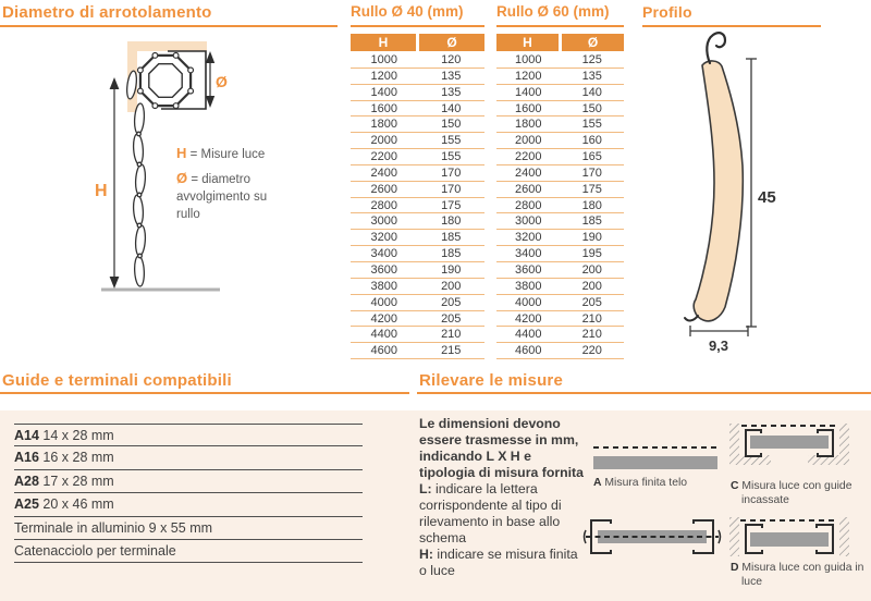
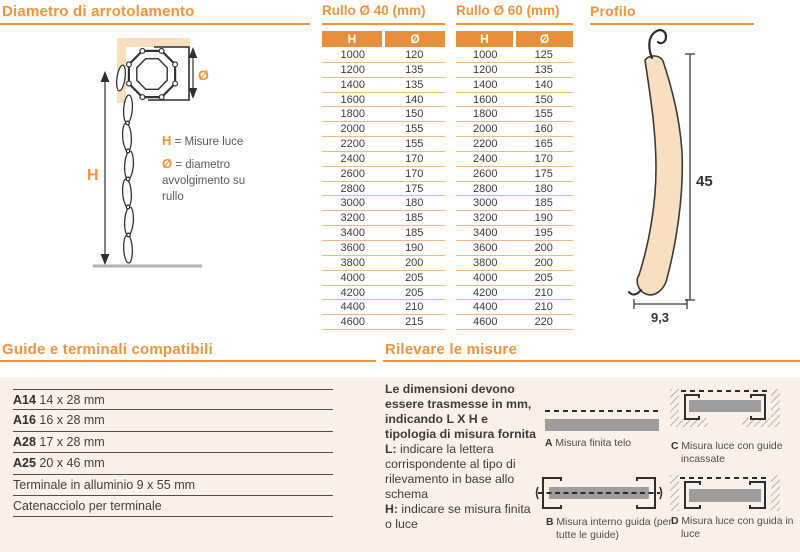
  Diametro di arrotolamento
  H
  Ø
  H = Misure luce
  Ø = diametro avvolgimento su rullo
  Rullo Ø 40 (mm)
  H
  Ø
  1000
  120
  1200
  135
  1400
  135
  1600
  140
  1800
  150
  2000
  155
  2200
  155
  2400
  170
  2600
  170
  2800
  175
  3000
  180
  3200
  185
  3400
  185
  3600
  190
  3800
  200
  4000
  205
  4200
  205
  4400
  210
  4600
  215
  Rullo Ø 60 (mm)
  H
  Ø
  1000
  125
  1200
  135
  1400
  140
  1600
  150
  1800
  155
  2000
  160
  2200
  165
  2400
  170
  2600
  175
  2800
  180
  3000
  185
  3200
  190
  3400
  195
  3600
  200
  3800
  200
  4000
  205
  4200
  210
  4400
  210
  4600
  220
  Profilo
  45
  9,3
  Guide e terminali compatibili
  Rilevare le misure
  A14 14 x 28 mm
  A16 16 x 28 mm
  A28 17 x 28 mm
  A25 20 x 46 mm
  Terminale in alluminio 9 x 55 mm
  Catenacciolo per terminale
  Le dimensioni devono essere trasmesse in mm, indicando L X H e tipologia di misura fornita
  L: indicare la lettera corrispondente al tipo di rilevamento in base allo schema
  H: indicare se misura finita o luce
  A Misura finita telo
  C Misura luce con guide incassate
+ B Misura interno guida (per tutte le guide)
  D Misura luce con guida in luce
